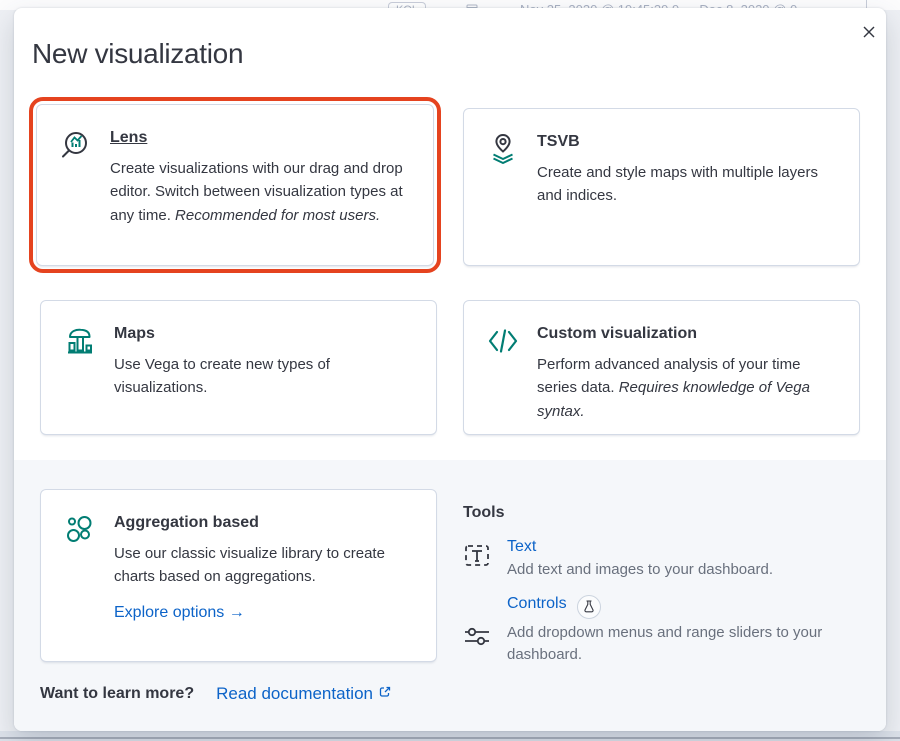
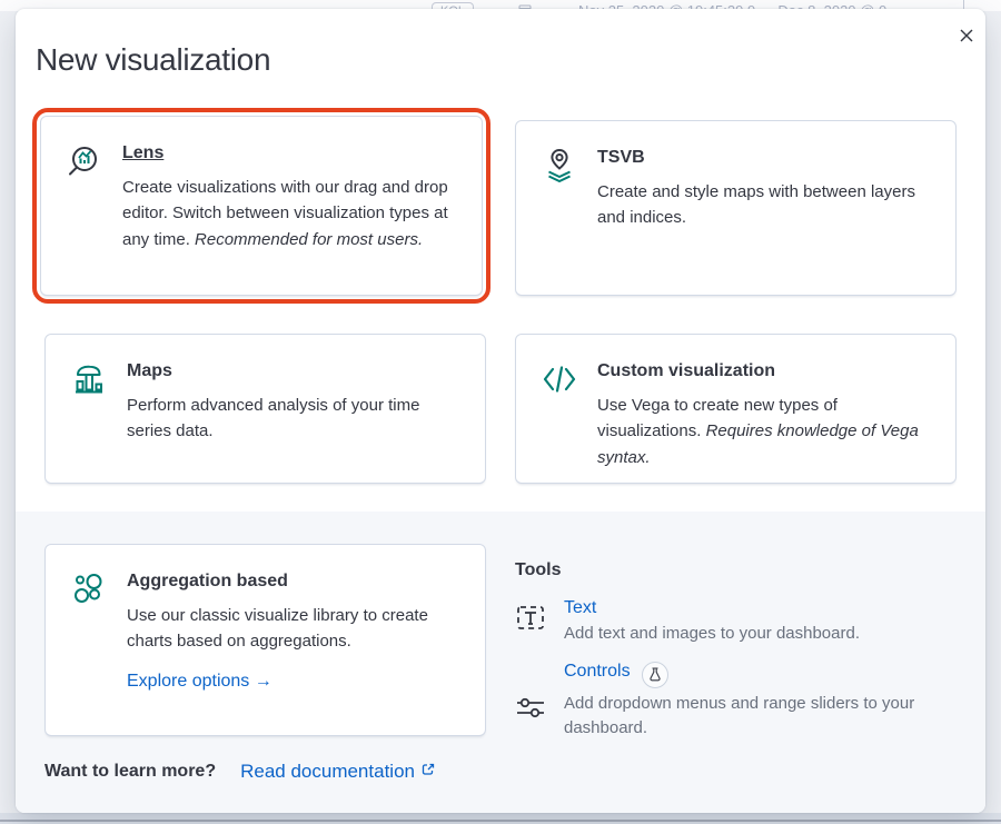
  New visualization
  Lens
  Create visualizations with our drag and drop editor. Switch between visualization types at any time. Recommended for most users.
  TSVB
- Create and style maps with multiple layers and indices.
+ Create and style maps with between layers and indices.
  Maps
- Use Vega to create new types of visualizations.
+ Perform advanced analysis of your time series data.
  Custom visualization
- Perform advanced analysis of your time series data. Requires knowledge of Vega syntax.
+ Use Vega to create new types of visualizations. Requires knowledge of Vega syntax.
  Aggregation based
  Use our classic visualize library to create charts based on aggregations.
  Explore options →
  Tools
  Text
  Add text and images to your dashboard.
  Controls
  Add dropdown menus and range sliders to your dashboard.
  Want to learn more?
  Read documentation
